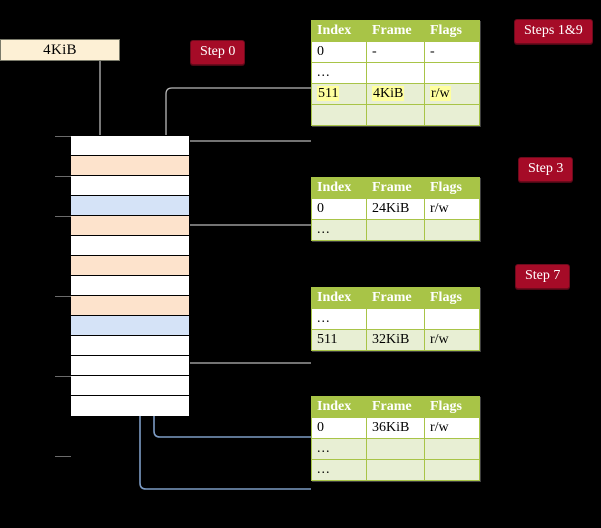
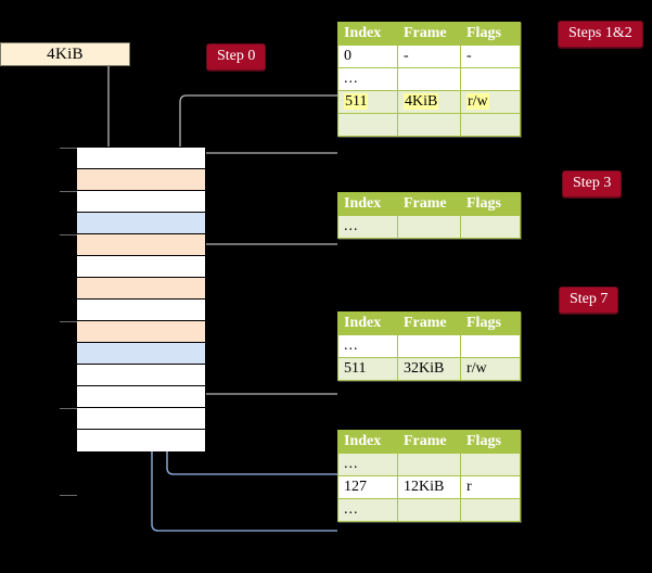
  4KiB
  Step 0
- Steps 1&9
+ Steps 1&2
  Step 3
  Step 7
  Index	Frame	Flags
  0	-	-
  ...
  511	4KiB	r/w
  Index	Frame	Flags
- 0	24KiB	r/w
  ...
  Index	Frame	Flags
  ...
  511	32KiB	r/w
  Index	Frame	Flags
- 0	36KiB	r/w
  ...
+ 127	12KiB	r
  ...
